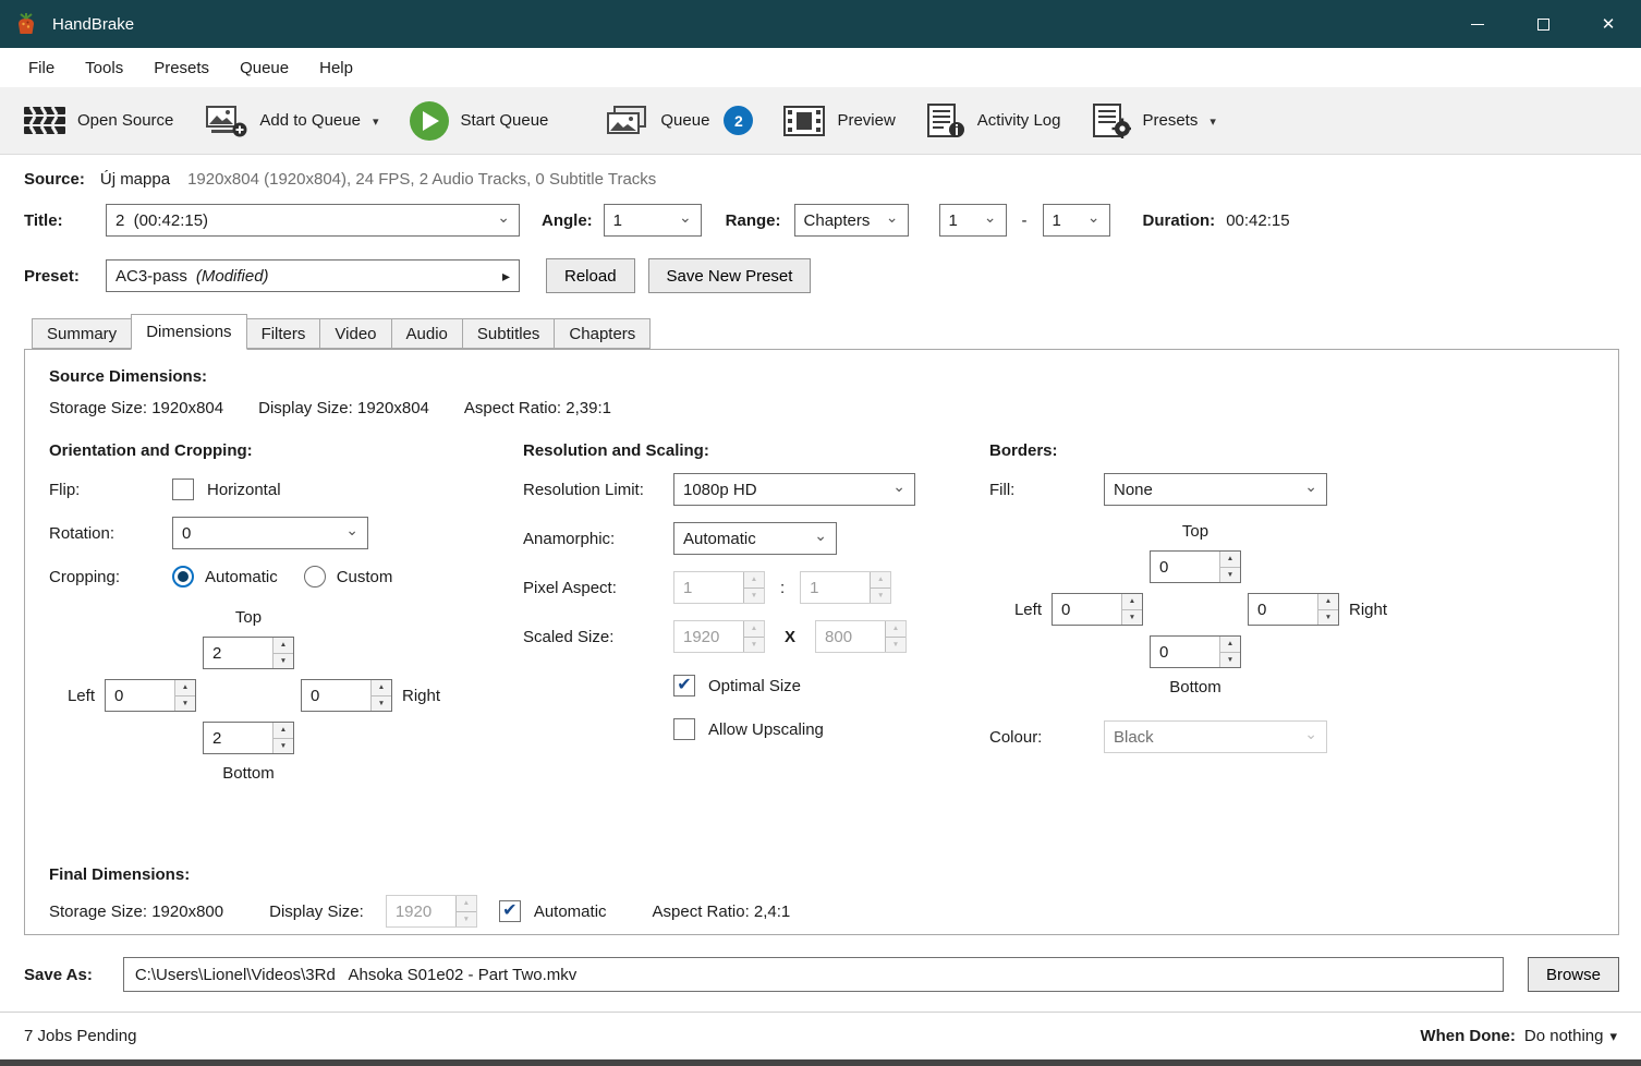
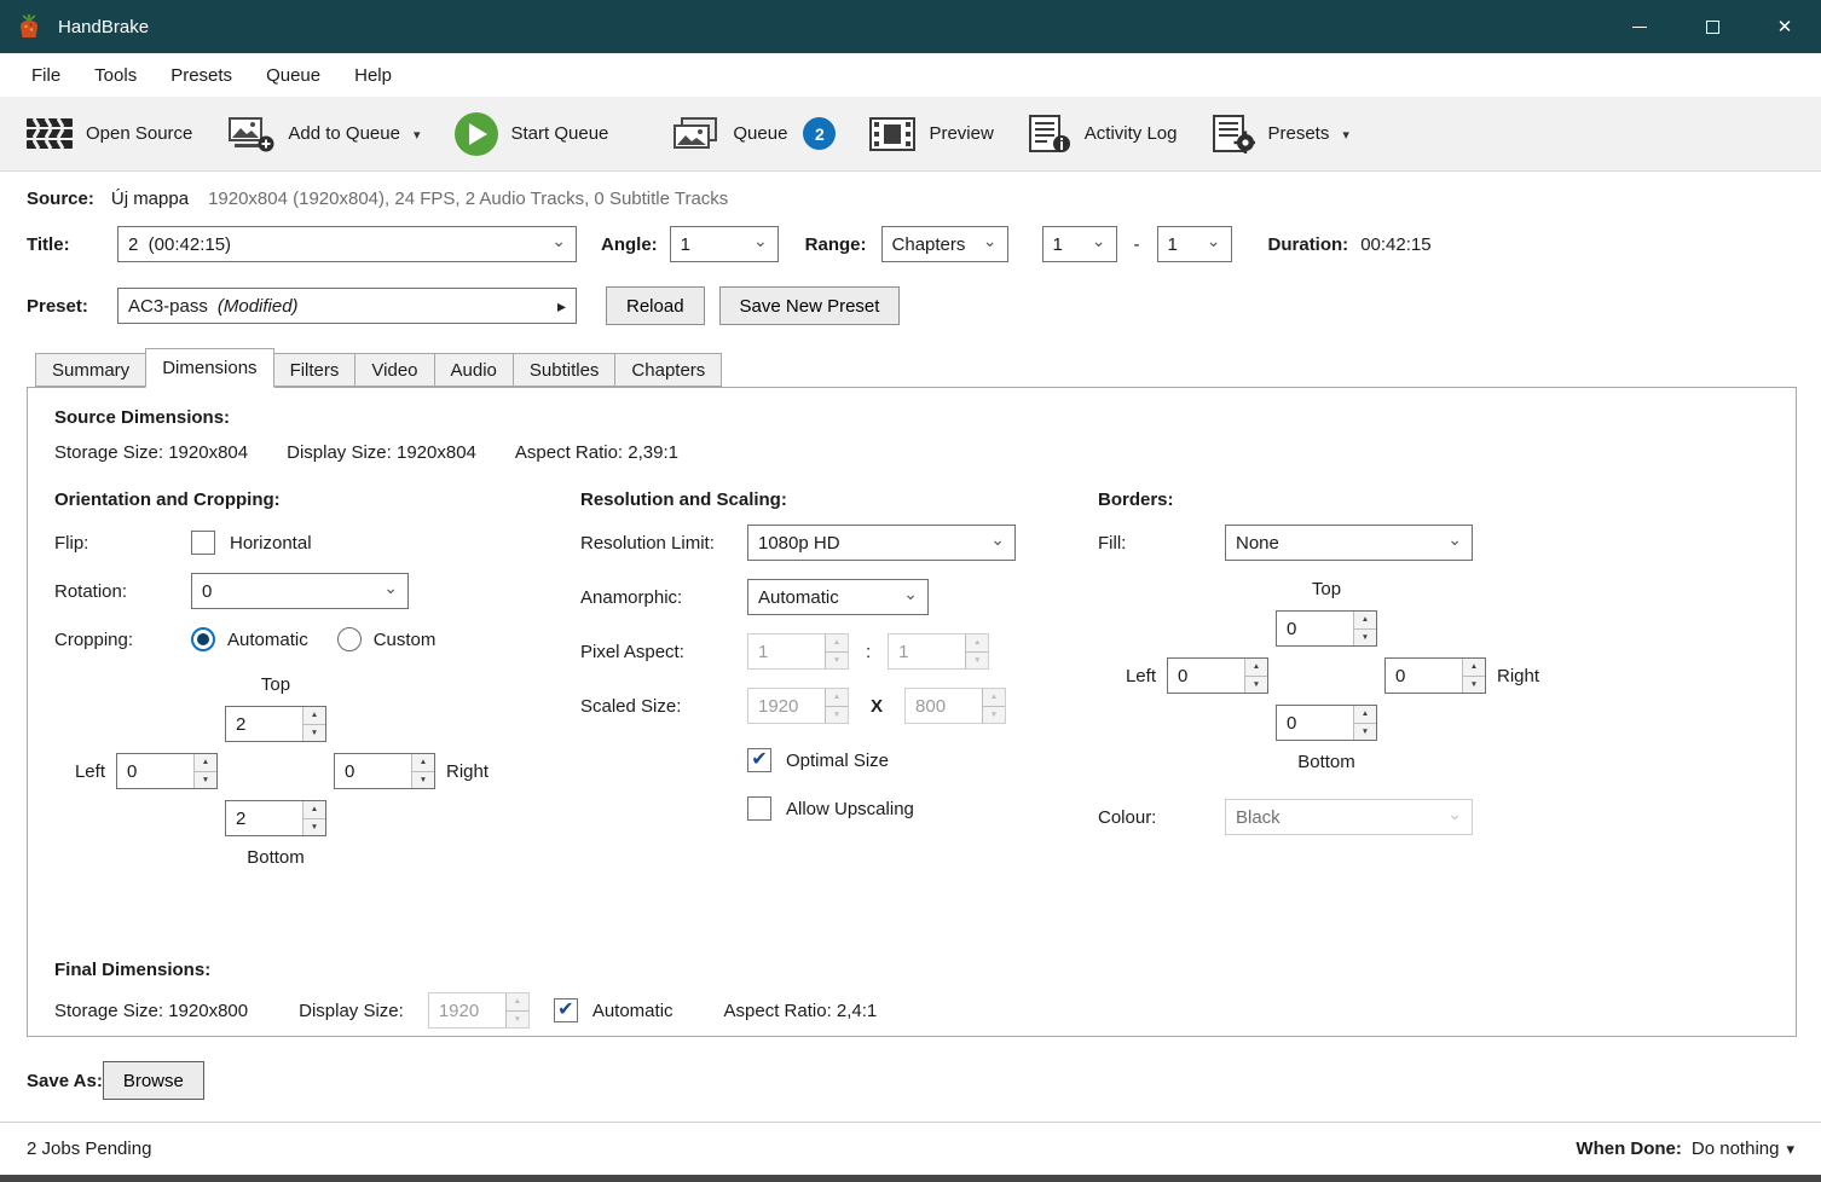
  HandBrake
  File
  Tools
  Presets
  Queue
  Help
  Open Source
  Add to Queue
  Start Queue
  Queue
  2
  Preview
  Activity Log
  Presets
  Source:
  Új mappa
  1920x804 (1920x804), 24 FPS, 2 Audio Tracks, 0 Subtitle Tracks
  Title:
  2 (00:42:15)
  Angle:
  1
  Range:
  Chapters
  1
  -
  1
  Duration:
  00:42:15
  Preset:
  AC3-pass
  (Modified)
  Reload
  Save New Preset
  Summary
  Dimensions
  Filters
  Video
  Audio
  Subtitles
  Chapters
  Source Dimensions:
  Storage Size: 1920x804
  Display Size: 1920x804
  Aspect Ratio: 2,39:1
  Orientation and Cropping:
  Flip:
  Horizontal
  Rotation:
  0
  Cropping:
  Automatic
  Custom
  Top
  2
  Left
  0
  0
  Right
  2
  Bottom
  Resolution and Scaling:
  Resolution Limit:
  1080p HD
  Anamorphic:
  Automatic
  Pixel Aspect:
  1
  :
  1
  Scaled Size:
  1920
  X
  800
  Optimal Size
  Allow Upscaling
  Borders:
  Fill:
  None
  Top
  0
  Left
  0
  0
  Right
  0
  Bottom
  Colour:
  Black
  Final Dimensions:
  Storage Size: 1920x800
  Display Size:
  1920
  Automatic
  Aspect Ratio: 2,4:1
  Save As:
- C:\Users\Lionel\Videos\3Rd Ahsoka S01e02 - Part Two.mkv
  Browse
- 7 Jobs Pending
+ 2 Jobs Pending
  When Done:
  Do nothing
